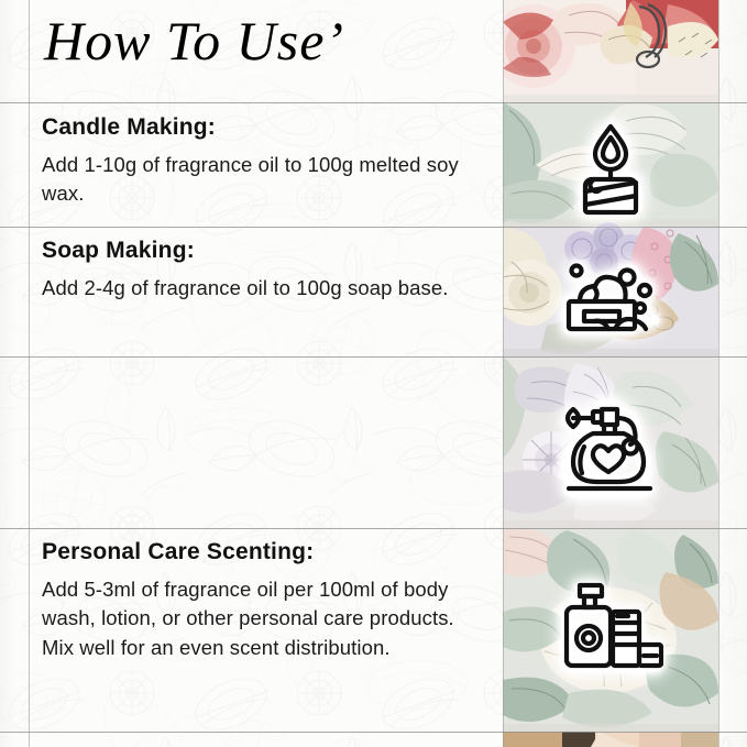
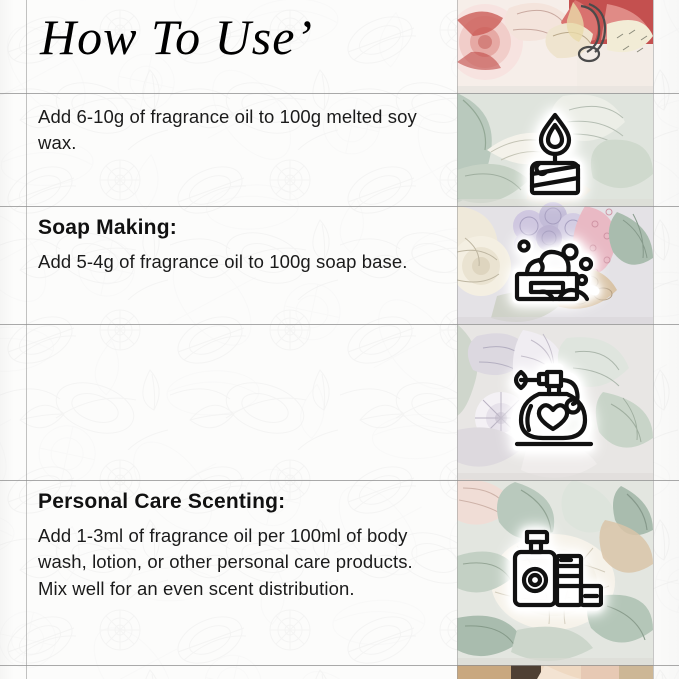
  How To Use’
- Candle Making:
- Add 1-10g of fragrance oil to 100g melted soy wax.
+ Add 6-10g of fragrance oil to 100g melted soy wax.
  Soap Making:
- Add 2-4g of fragrance oil to 100g soap base.
+ Add 5-4g of fragrance oil to 100g soap base.
  Personal Care Scenting:
- Add 5-3ml of fragrance oil per 100ml of body wash, lotion, or other personal care products. Mix well for an even scent distribution.
+ Add 1-3ml of fragrance oil per 100ml of body wash, lotion, or other personal care products. Mix well for an even scent distribution.
